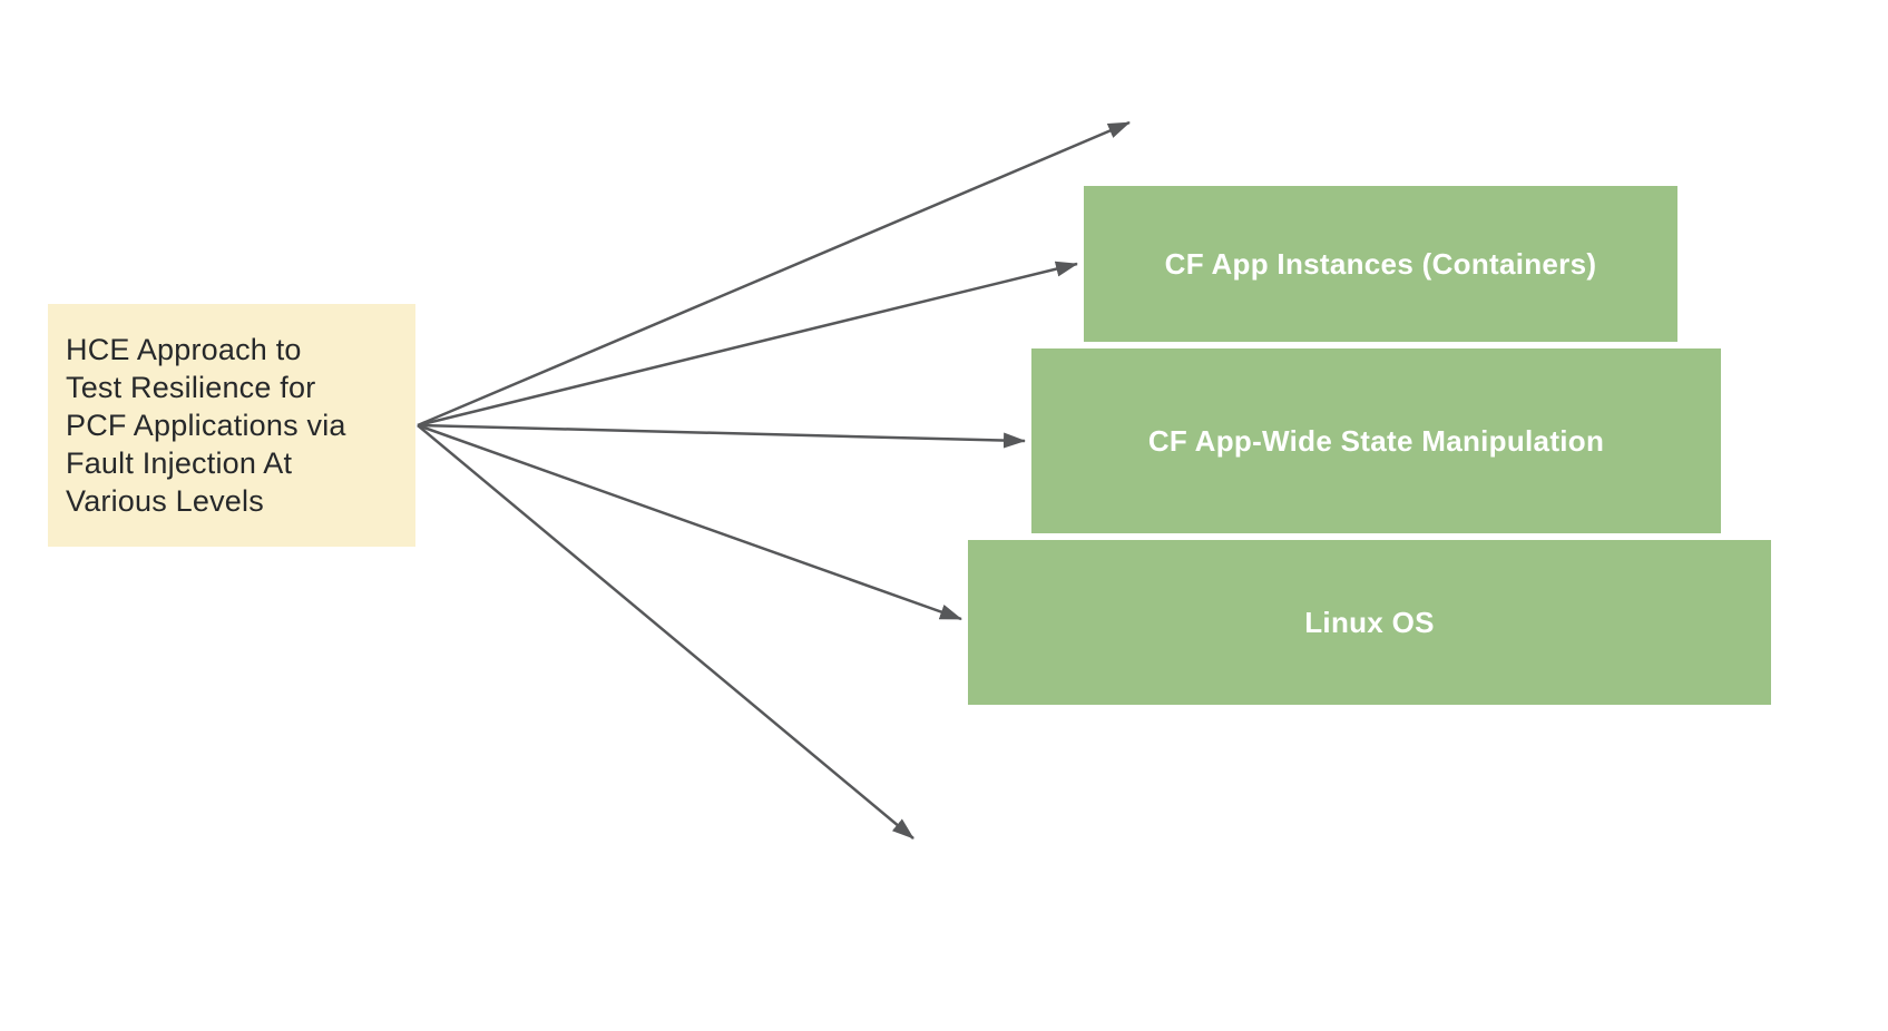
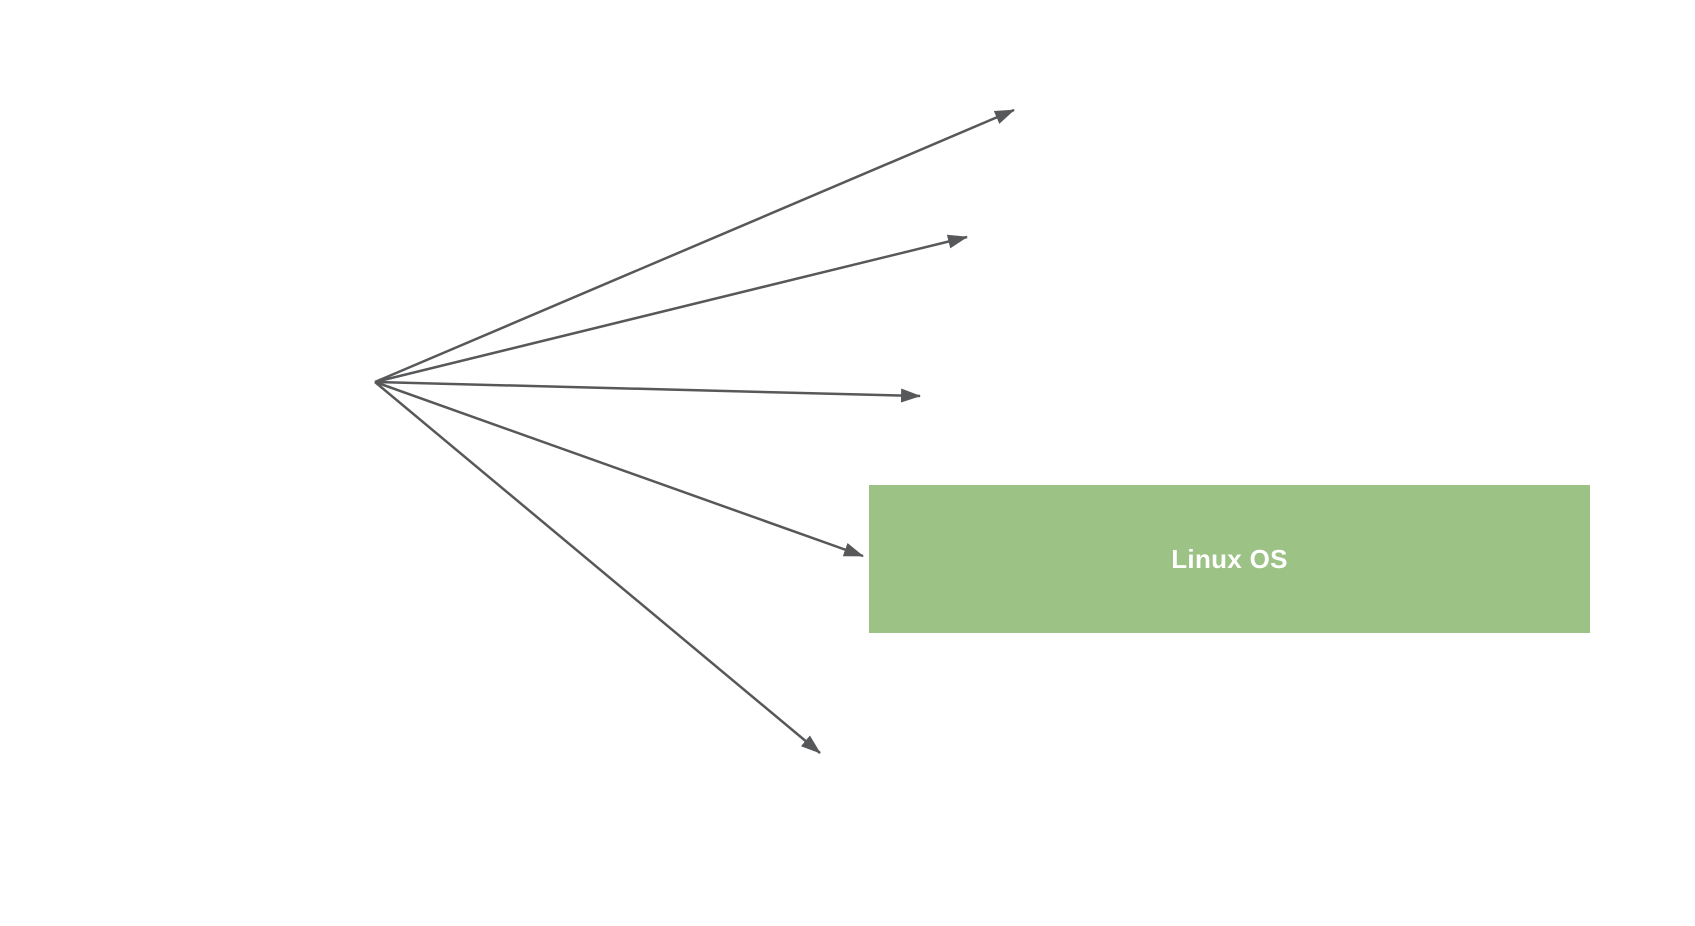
- HCE Approach to
- Test Resilience for
- PCF Applications via
- Fault Injection At
- Various Levels
- CF App Instances (Containers)
- CF App-Wide State Manipulation
  Linux OS
